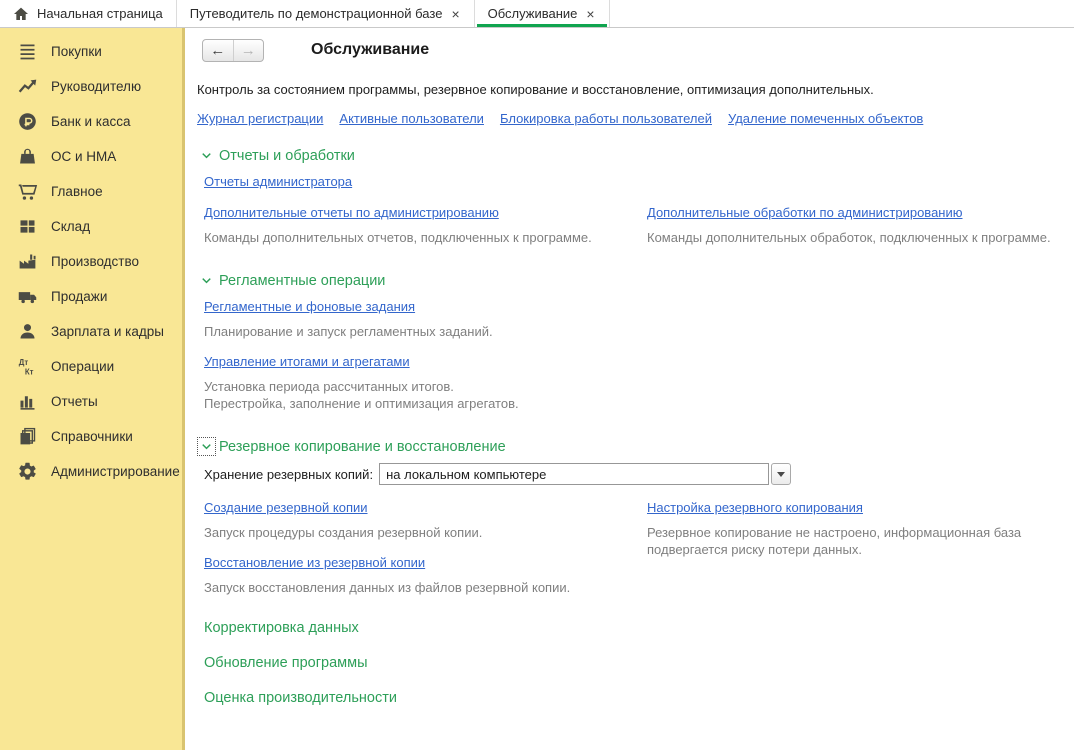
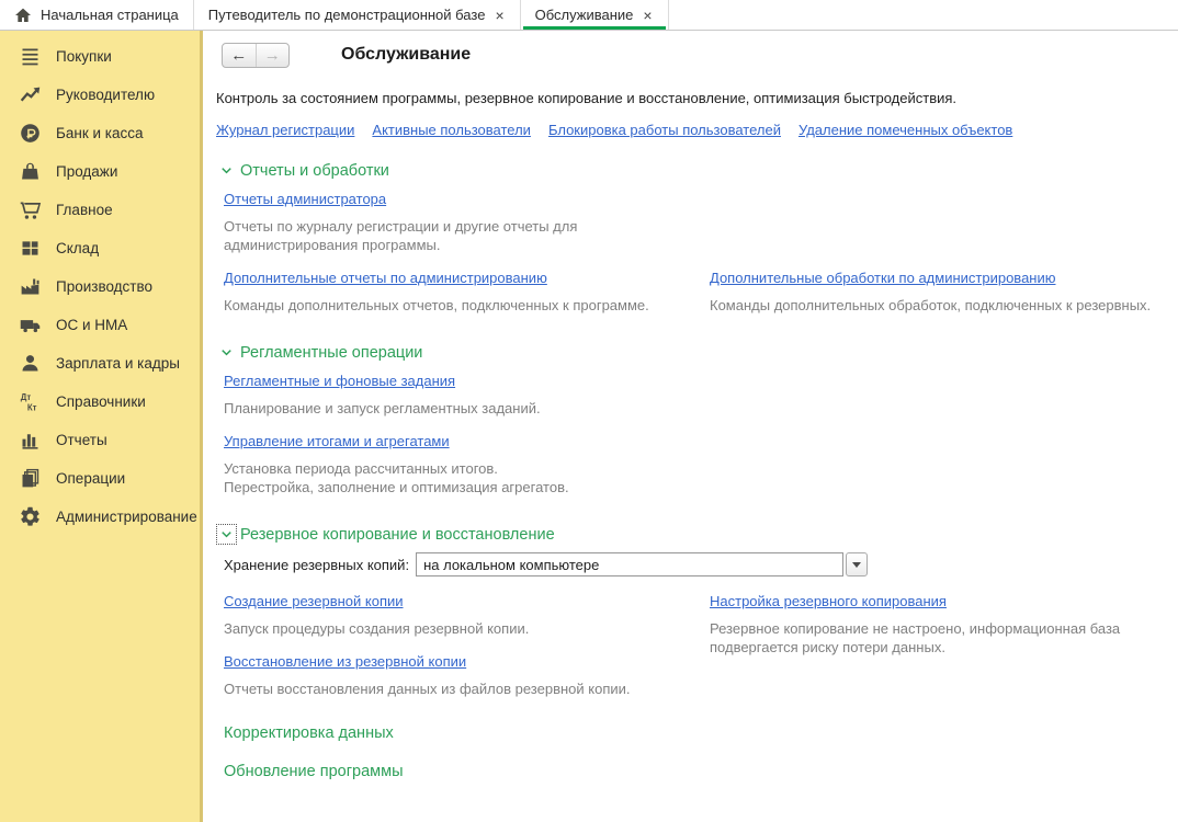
  Начальная страница
  Путеводитель по демонстрационной базе
  ×
  Обслуживание
  ×
  Покупки
  Руководителю
  Банк и касса
- ОС и НМА
+ Продажи
  Главное
  Склад
  Производство
- Продажи
+ ОС и НМА
  Зарплата и кадры
  Дт
  Кт
- Операции
+ Справочники
  Отчеты
- Справочники
+ Операции
  Администрирование
  ←
  →
  Обслуживание
- Контроль за состоянием программы, резервное копирование и восстановление, оптимизация дополнительных.
+ Контроль за состоянием программы, резервное копирование и восстановление, оптимизация быстродействия.
  Журнал регистрации
  Активные пользователи
  Блокировка работы пользователей
  Удаление помеченных объектов
  Отчеты и обработки
  Отчеты администратора
+ Отчеты по журналу регистрации и другие отчеты для
+ администрирования программы.
  Дополнительные отчеты по администрированию
  Команды дополнительных отчетов, подключенных к программе.
  Дополнительные обработки по администрированию
- Команды дополнительных обработок, подключенных к программе.
+ Команды дополнительных обработок, подключенных к резервных.
  Регламентные операции
  Регламентные и фоновые задания
  Планирование и запуск регламентных заданий.
  Управление итогами и агрегатами
  Установка периода рассчитанных итогов.
  Перестройка, заполнение и оптимизация агрегатов.
  Резервное копирование и восстановление
  Хранение резервных копий:
  на локальном компьютере
  Создание резервной копии
  Запуск процедуры создания резервной копии.
  Восстановление из резервной копии
- Запуск восстановления данных из файлов резервной копии.
+ Отчеты восстановления данных из файлов резервной копии.
  Настройка резервного копирования
  Резервное копирование не настроено, информационная база
  подвергается риску потери данных.
  Корректировка данных
  Обновление программы
- Оценка производительности
